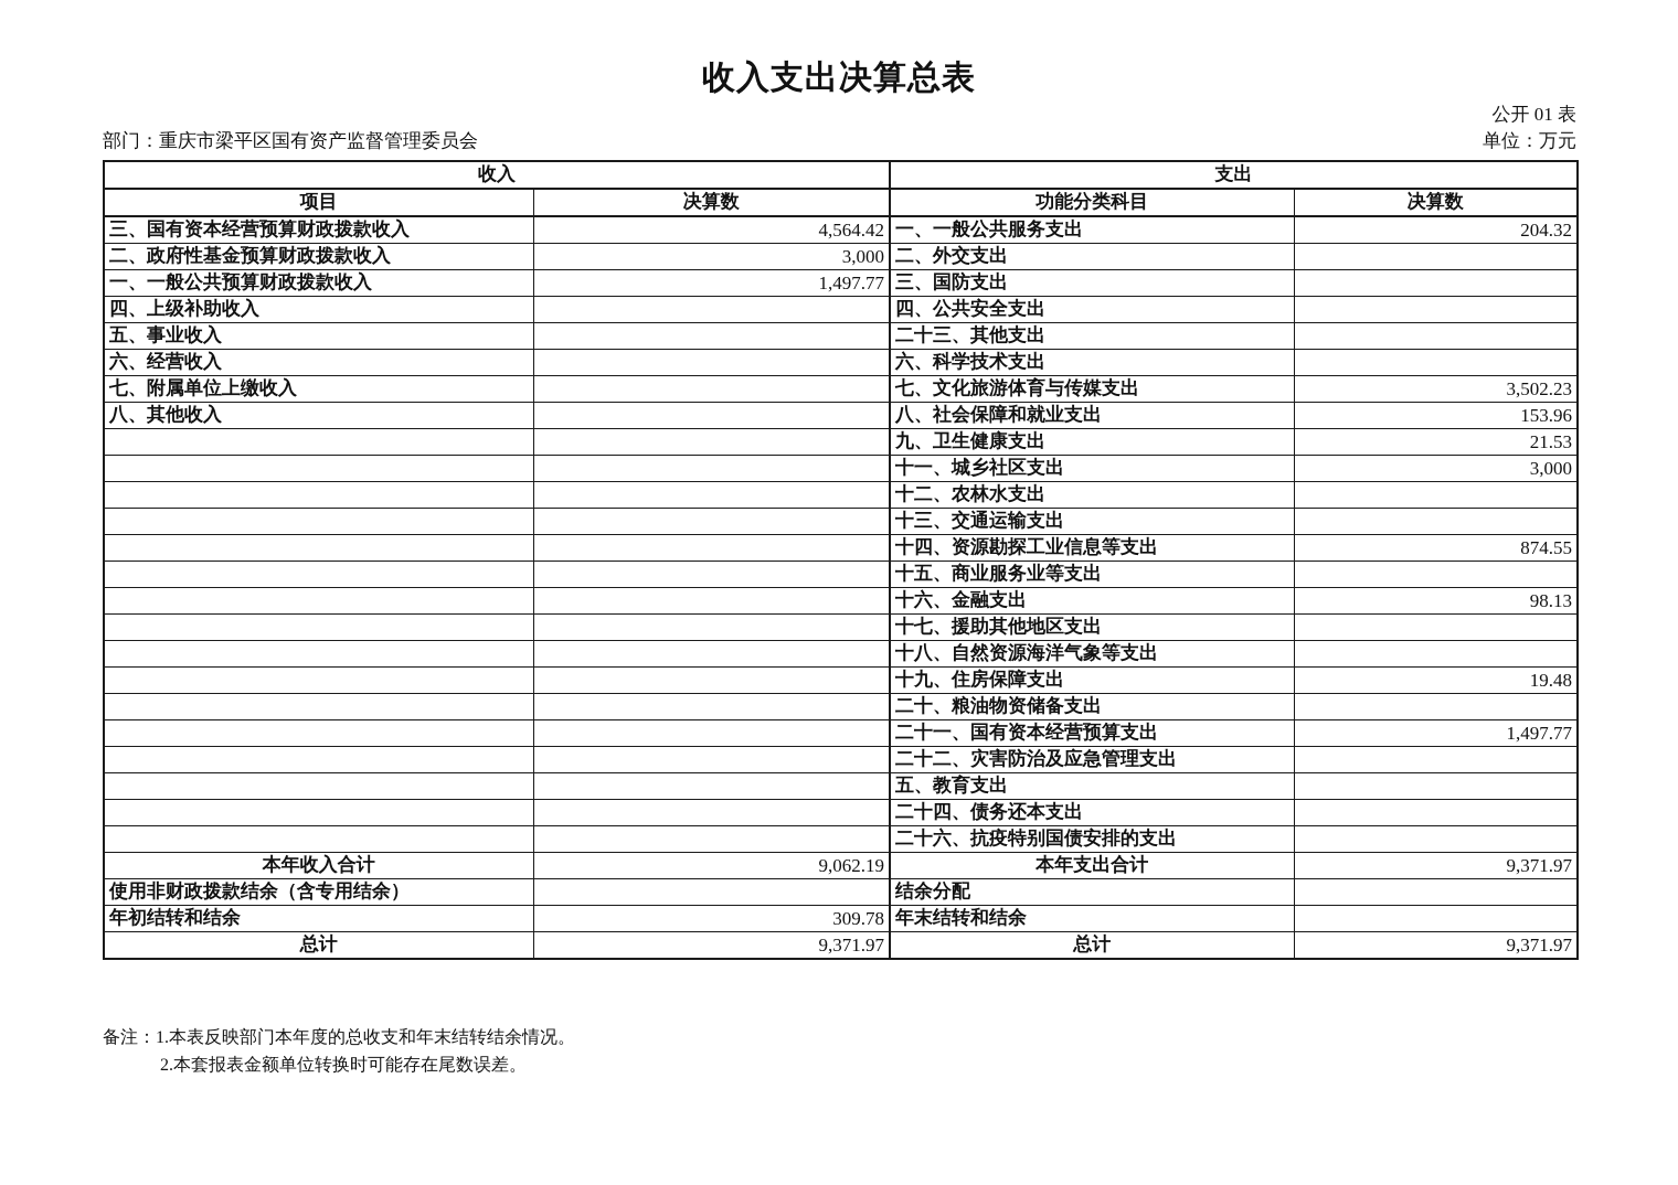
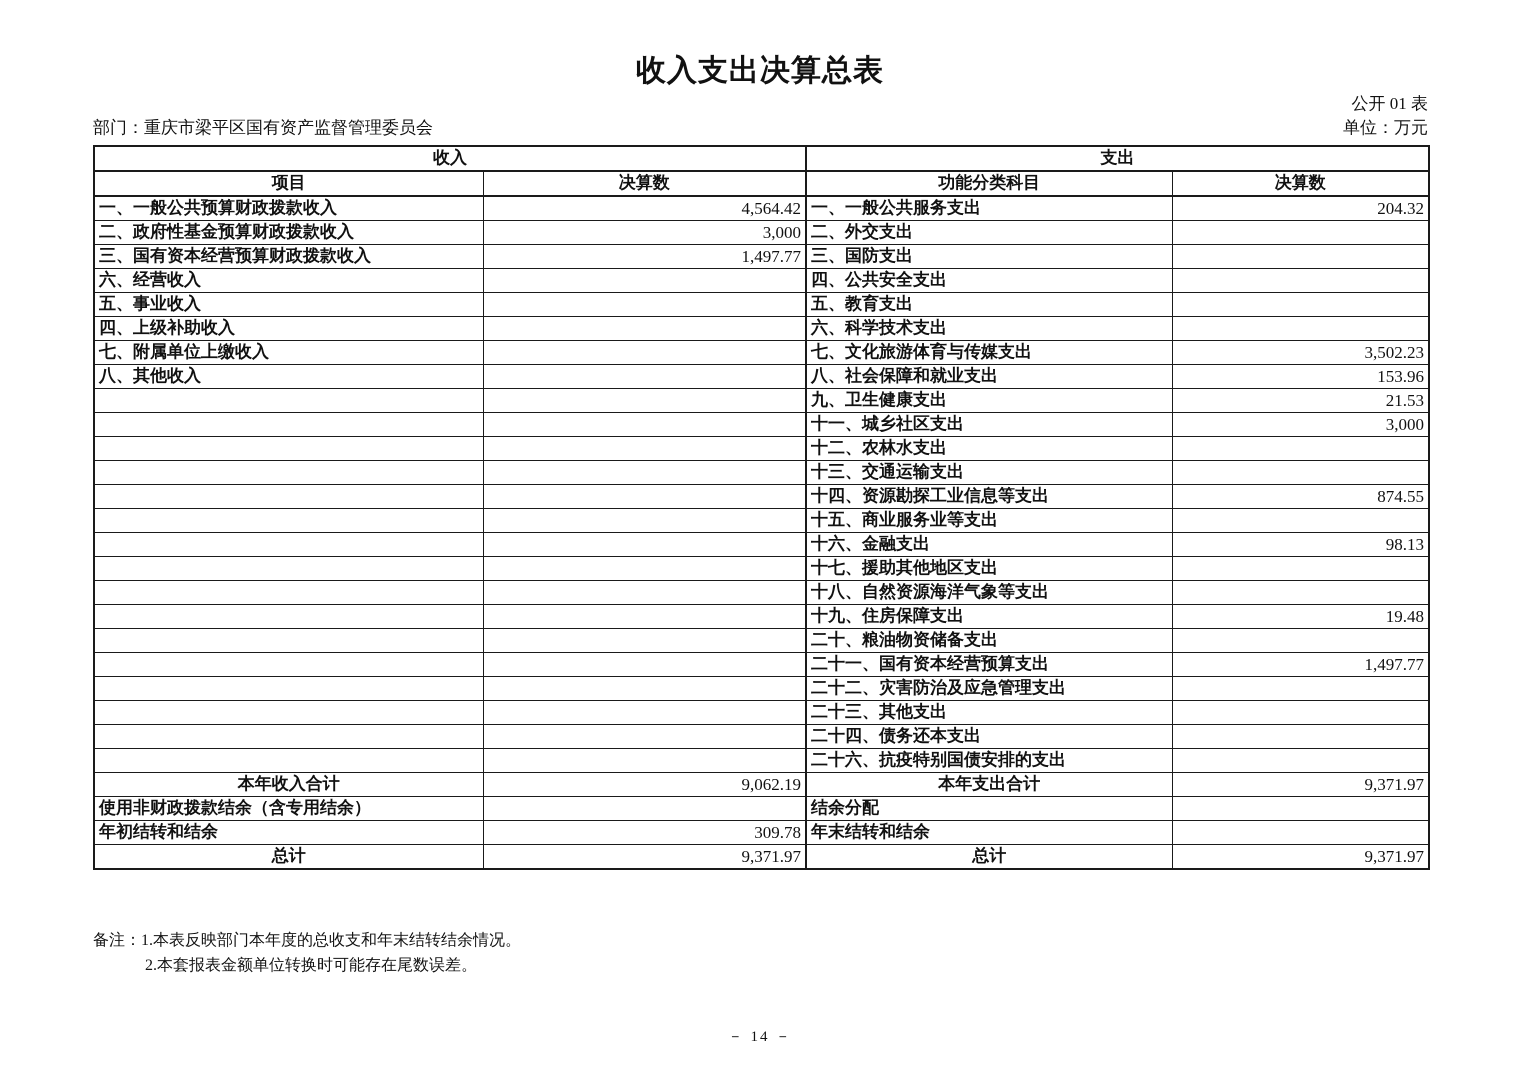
  收入支出决算总表
  公开 01 表
  部门：重庆市梁平区国有资产监督管理委员会
  单位：万元
  收入	支出
  项目	决算数	功能分类科目	决算数
- 三、国有资本经营预算财政拨款收入	4,564.42	一、一般公共服务支出	204.32
+ 一、一般公共预算财政拨款收入	4,564.42	一、一般公共服务支出	204.32
  二、政府性基金预算财政拨款收入	3,000	二、外交支出
- 一、一般公共预算财政拨款收入	1,497.77	三、国防支出
+ 三、国有资本经营预算财政拨款收入	1,497.77	三、国防支出
- 四、上级补助收入		四、公共安全支出
+ 六、经营收入		四、公共安全支出
- 五、事业收入		二十三、其他支出
+ 五、事业收入		五、教育支出
- 六、经营收入		六、科学技术支出
+ 四、上级补助收入		六、科学技术支出
  七、附属单位上缴收入		七、文化旅游体育与传媒支出	3,502.23
  八、其他收入		八、社会保障和就业支出	153.96
  		九、卫生健康支出	21.53
  		十一、城乡社区支出	3,000
  		十二、农林水支出
  		十三、交通运输支出
  		十四、资源勘探工业信息等支出	874.55
  		十五、商业服务业等支出
  		十六、金融支出	98.13
  		十七、援助其他地区支出
  		十八、自然资源海洋气象等支出
  		十九、住房保障支出	19.48
  		二十、粮油物资储备支出
  		二十一、国有资本经营预算支出	1,497.77
  		二十二、灾害防治及应急管理支出
- 		五、教育支出
+ 		二十三、其他支出
  		二十四、债务还本支出
  		二十六、抗疫特别国债安排的支出
  本年收入合计	9,062.19	本年支出合计	9,371.97
  使用非财政拨款结余（含专用结余）		结余分配
  年初结转和结余	309.78	年末结转和结余
  总计	9,371.97	总计	9,371.97
  备注：
  1.本表反映部门本年度的总收支和年末结转结余情况。
  2.本套报表金额单位转换时可能存在尾数误差。
+ － 14 －
